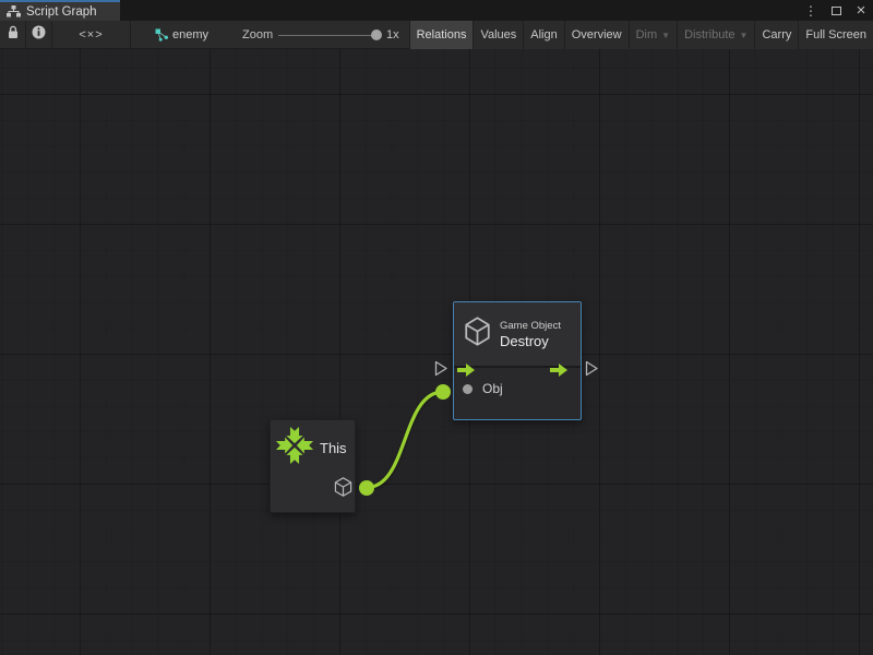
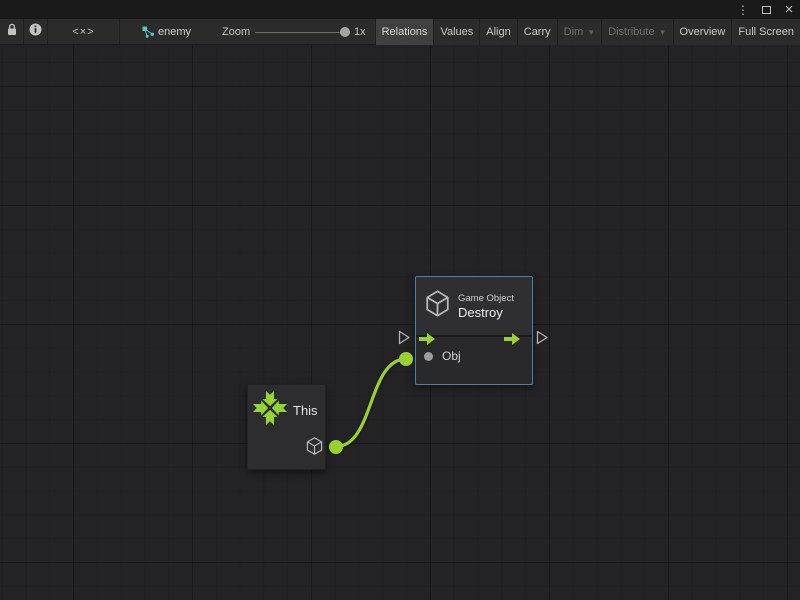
- Script Graph
  ⋮
  ×
  <×>
  enemy
  Zoom
  1x
  Relations
  Values
  Align
- Overview
+ Carry
  Dim
  ▼
  Distribute
  ▼
- Carry
+ Overview
  Full Screen
  This
  Game Object
  Destroy
  Obj
